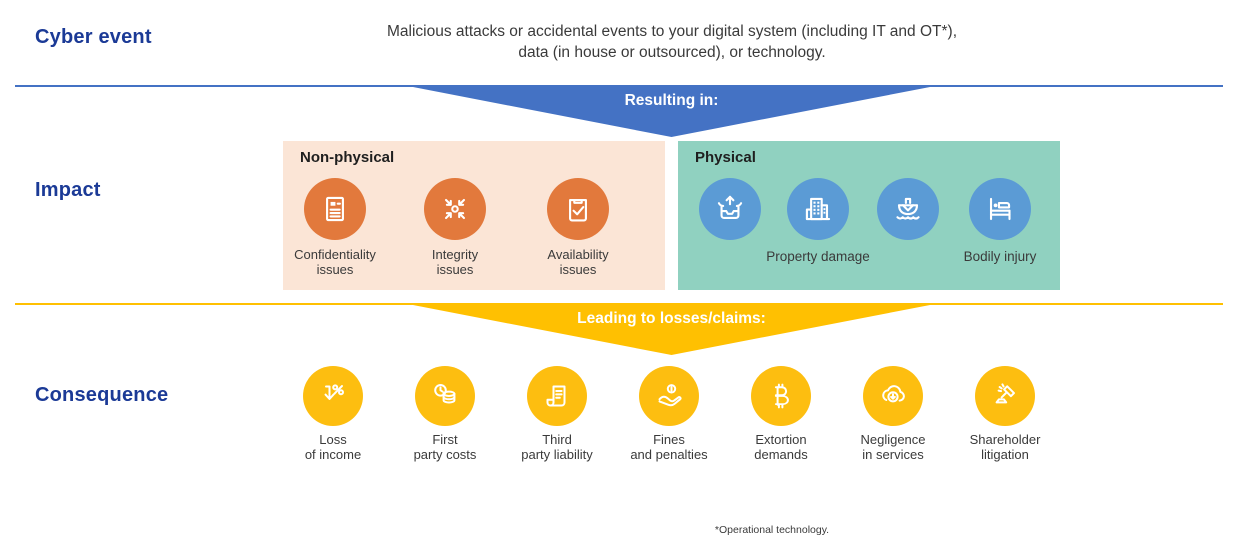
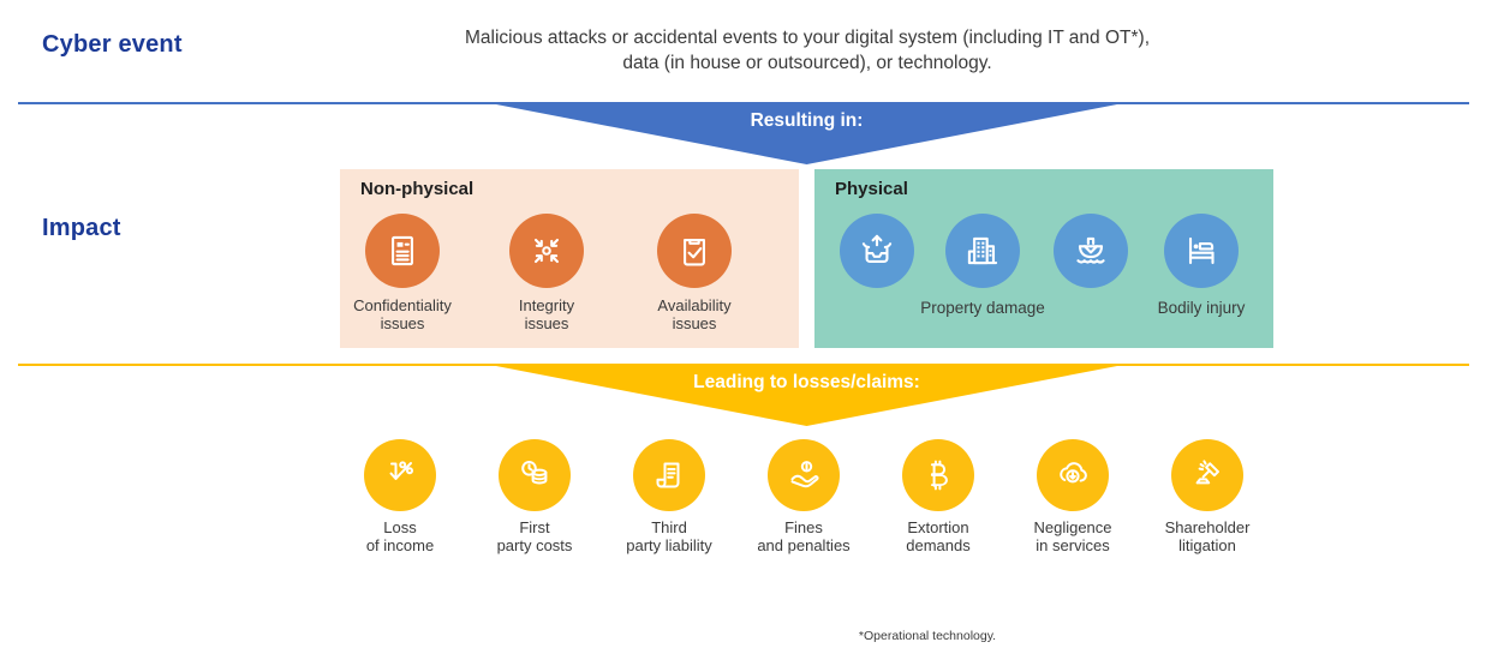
  Cyber event
  Malicious attacks or accidental events to your digital system (including IT and OT*),
  data (in house or outsourced), or technology.
  Resulting in:
  Impact
  Non-physical
  Confidentiality
  issues
  Integrity
  issues
  Availability
  issues
  Physical
  Property damage
  Bodily injury
  Leading to losses/claims:
- Consequence
  Loss
  of income
  First
  party costs
  Third
  party liability
  Fines
  and penalties
  Extortion
  demands
  Negligence
  in services
  Shareholder
  litigation
  *Operational technology.
